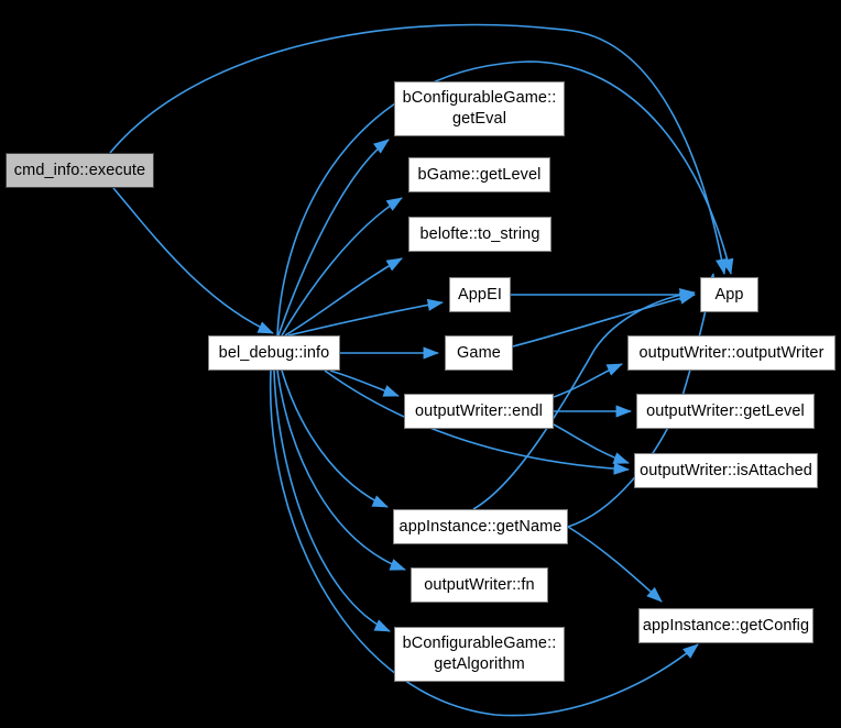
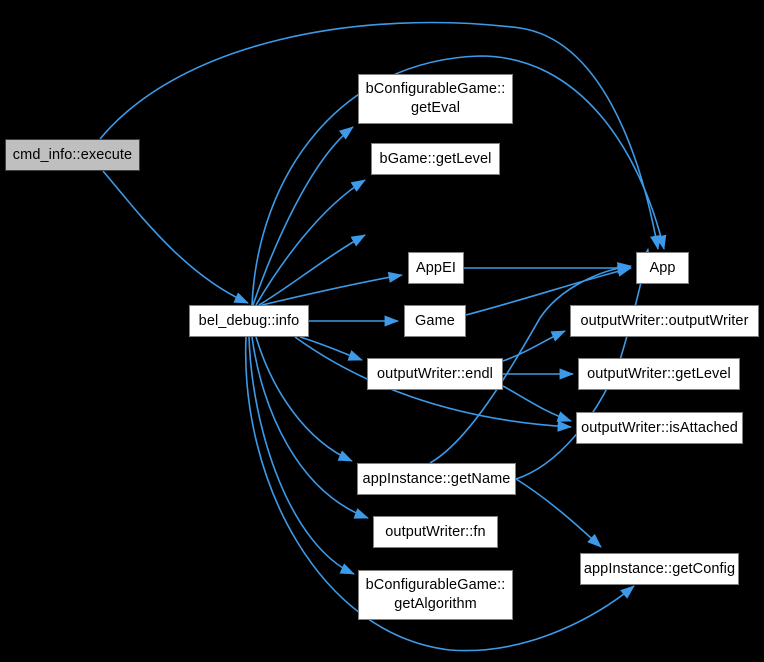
  cmd_info::execute
  bel_debug::info
  bConfigurableGame::
  getEval
  bGame::getLevel
- belofte::to_string
  AppEI
  Game
  outputWriter::endl
  appInstance::getName
  outputWriter::fn
  bConfigurableGame::
  getAlgorithm
  App
  outputWriter::outputWriter
  outputWriter::getLevel
  outputWriter::isAttached
  appInstance::getConfig
